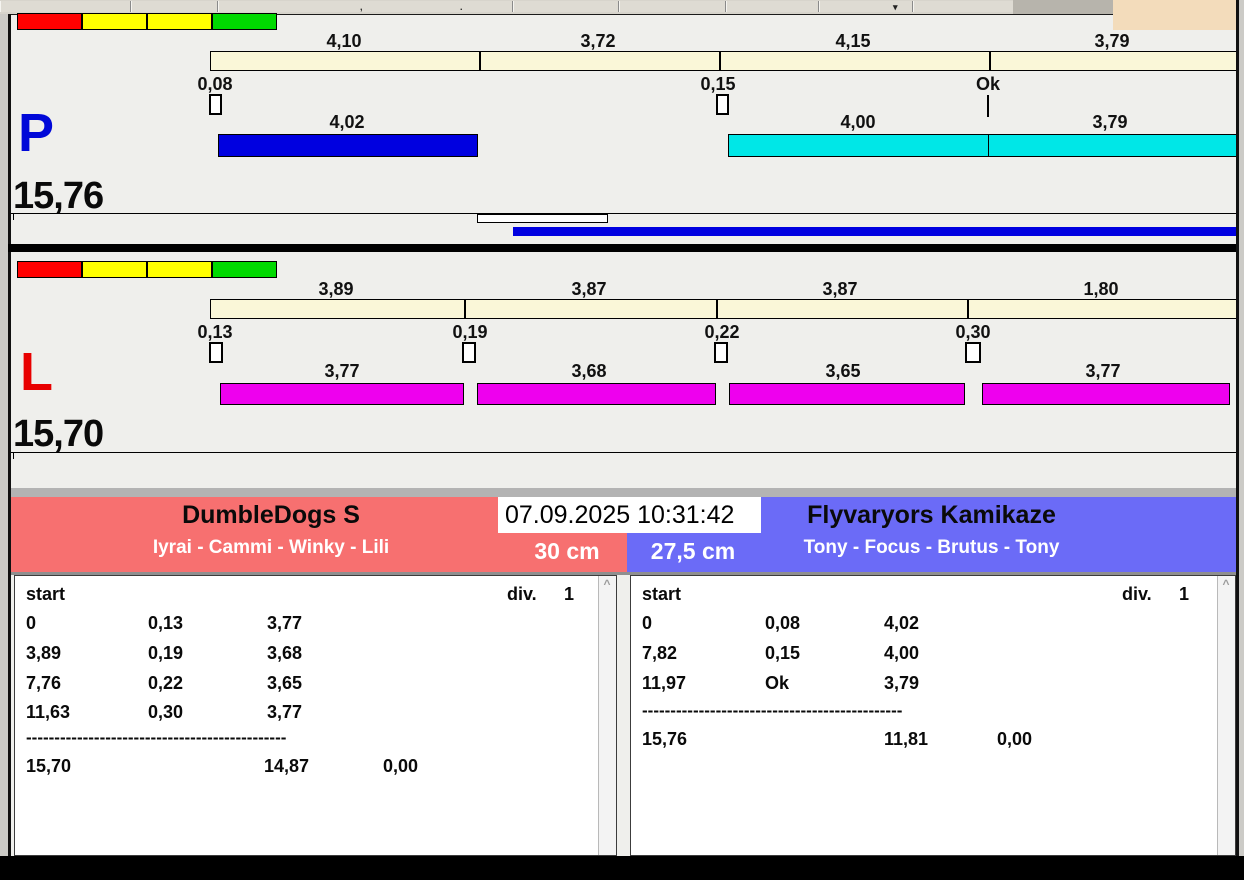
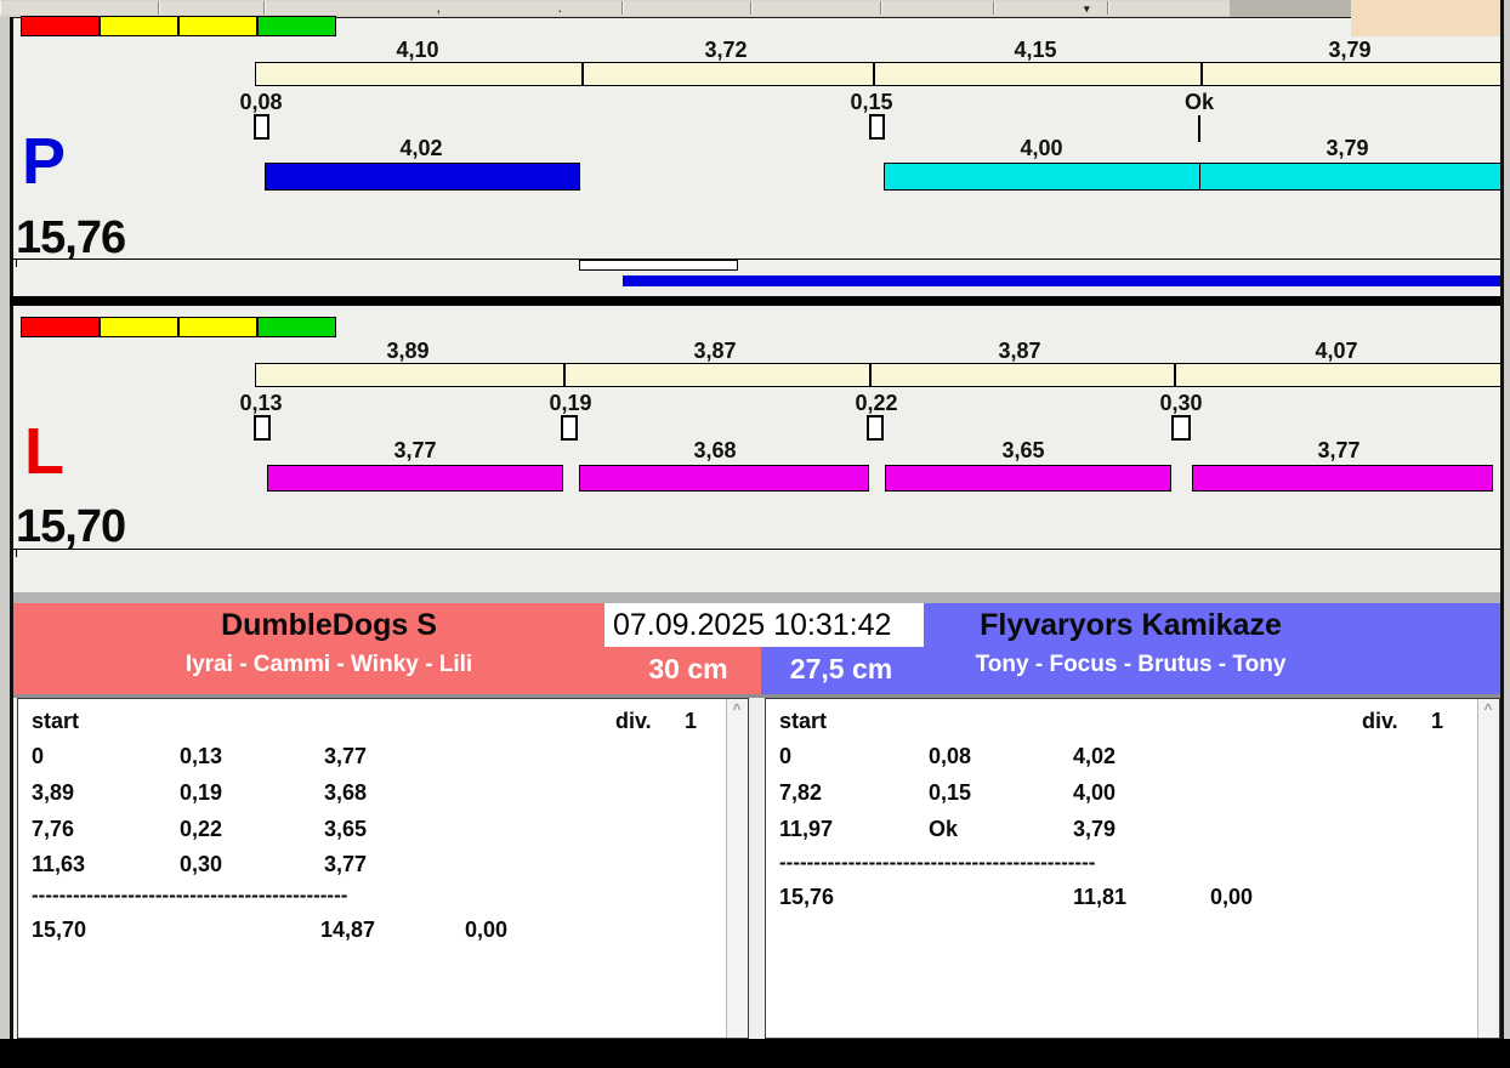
  ,
  .
  ▾
  4,10
  3,72
  4,15
  3,79
  0,08
  0,15
  Ok
  P
  4,02
  4,00
  3,79
  15,76
  3,89
  3,87
  3,87
- 1,80
+ 4,07
  0,13
  0,19
  0,22
  0,30
  L
  3,77
  3,68
  3,65
  3,77
  15,70
  DumbleDogs S
  Iyrai - Cammi - Winky - Lili
  30 cm
  Flyvaryors Kamikaze
  Tony - Focus - Brutus - Tony
  27,5 cm
  07.09.2025 10:31:42
  start
  div.
  1
  0
  0,13
  3,77
  3,89
  0,19
  3,68
  7,76
  0,22
  3,65
  11,63
  0,30
  3,77
  ----------------------------------------------
  15,70
  14,87
  0,00
  ^
  start
  div.
  1
  0
  0,08
  4,02
  7,82
  0,15
  4,00
  11,97
  Ok
  3,79
  ----------------------------------------------
  15,76
  11,81
  0,00
  ^
